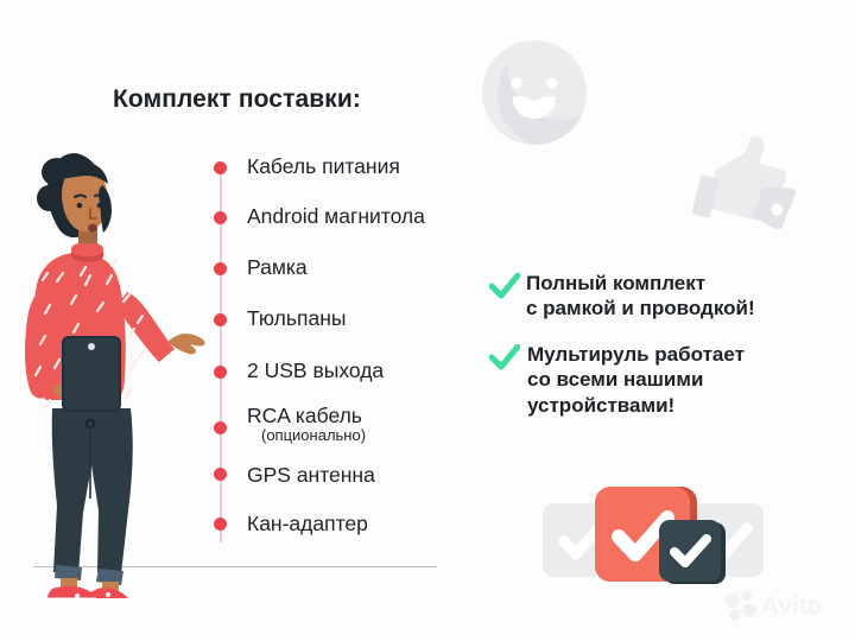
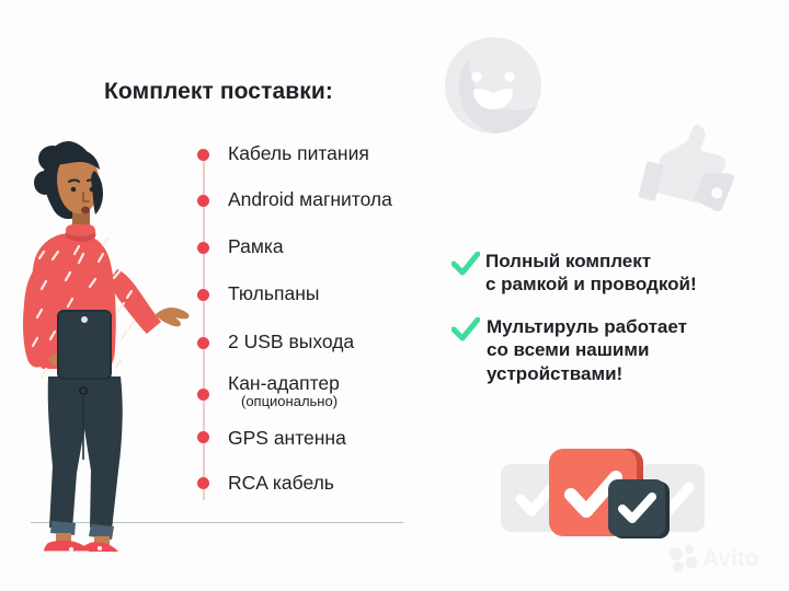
  Комплект поставки:
  Кабель питания
  Android магнитола
  Рамка
  Тюльпаны
  2 USB выхода
- RCA кабель
+ Кан-адаптер
  (опционально)
  GPS антенна
- Кан-адаптер
+ RCA кабель
  Полный комплект
  с рамкой и проводкой!
  Мультируль работает
  со всеми нашими
  устройствами!
